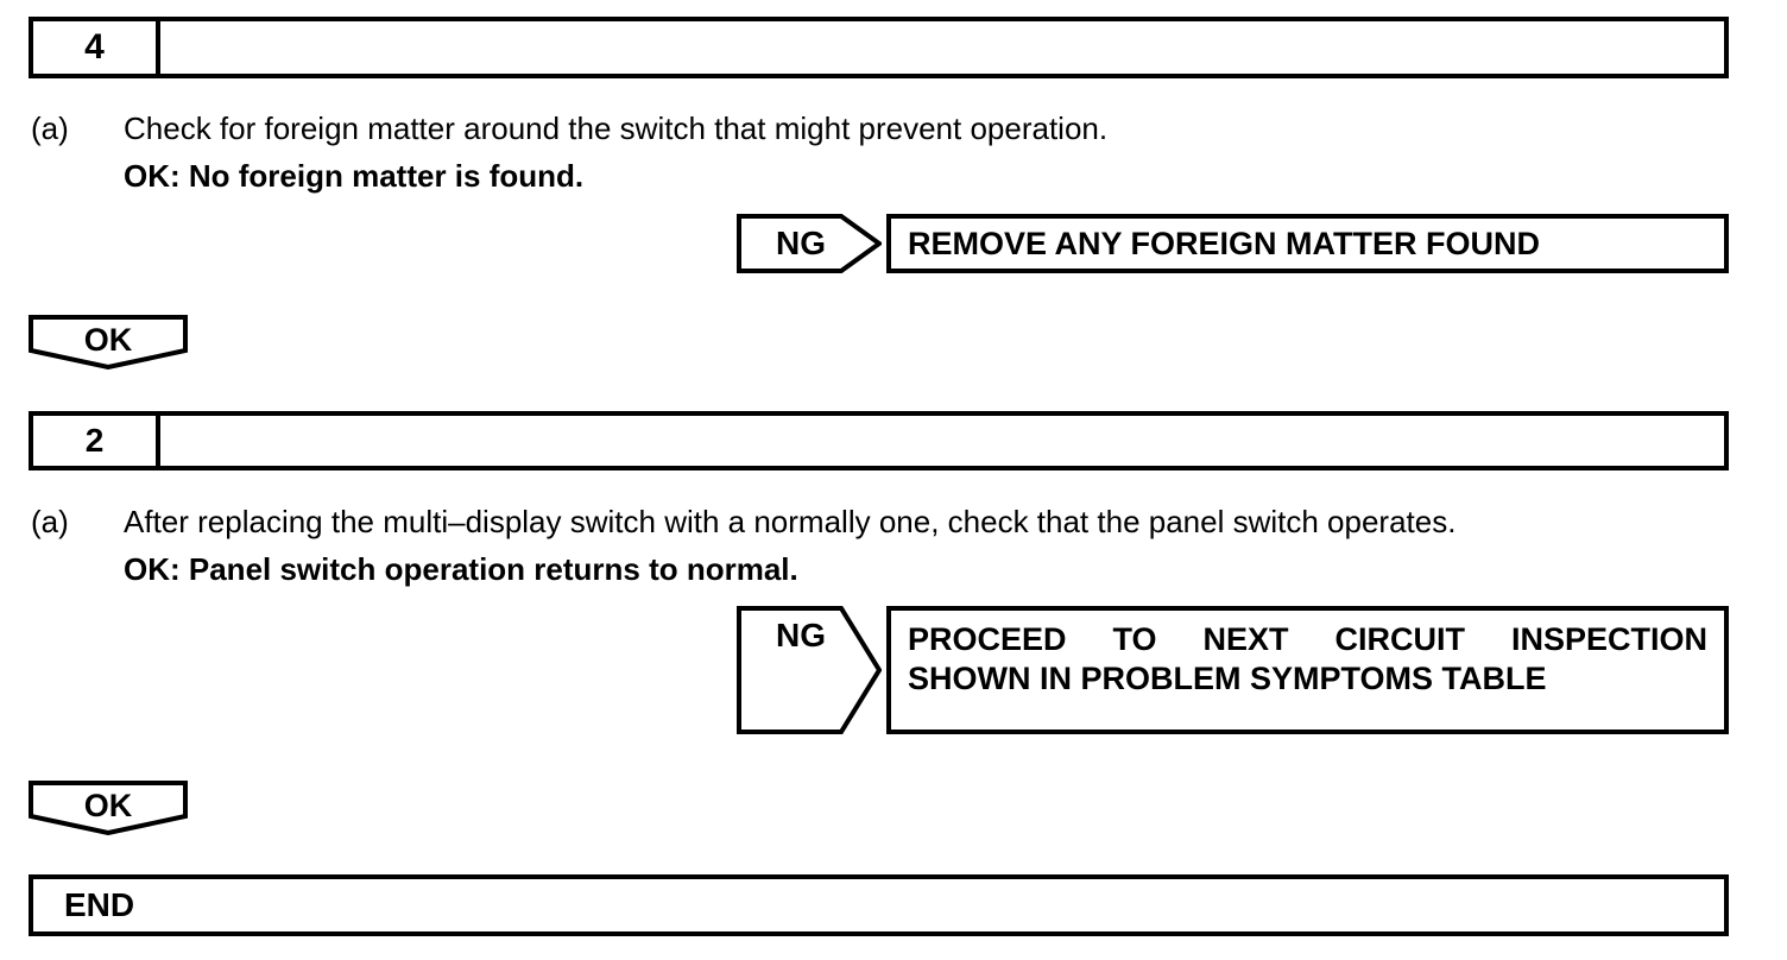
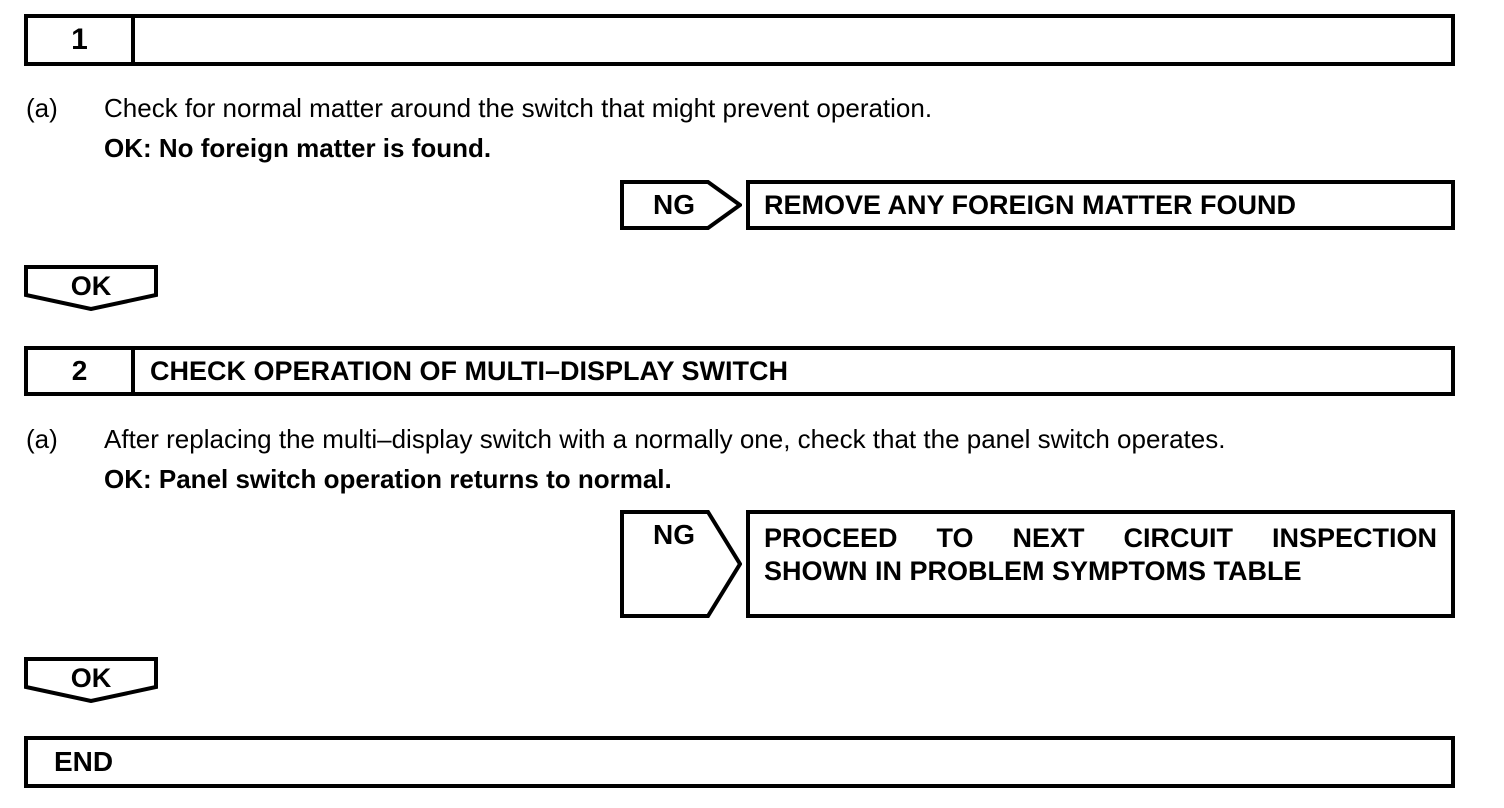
- 4
+ 1
  (a)
- Check for foreign matter around the switch that might prevent operation.
+ Check for normal matter around the switch that might prevent operation.
  OK: No foreign matter is found.
  NG
  REMOVE ANY FOREIGN MATTER FOUND
  OK
  2
+ CHECK OPERATION OF MULTI–DISPLAY SWITCH
  (a)
  After replacing the multi–display switch with a normally one, check that the panel switch operates.
  OK: Panel switch operation returns to normal.
  NG
  PROCEED
  TO
  NEXT
  CIRCUIT
  INSPECTION
  SHOWN IN PROBLEM SYMPTOMS TABLE
  OK
  END
